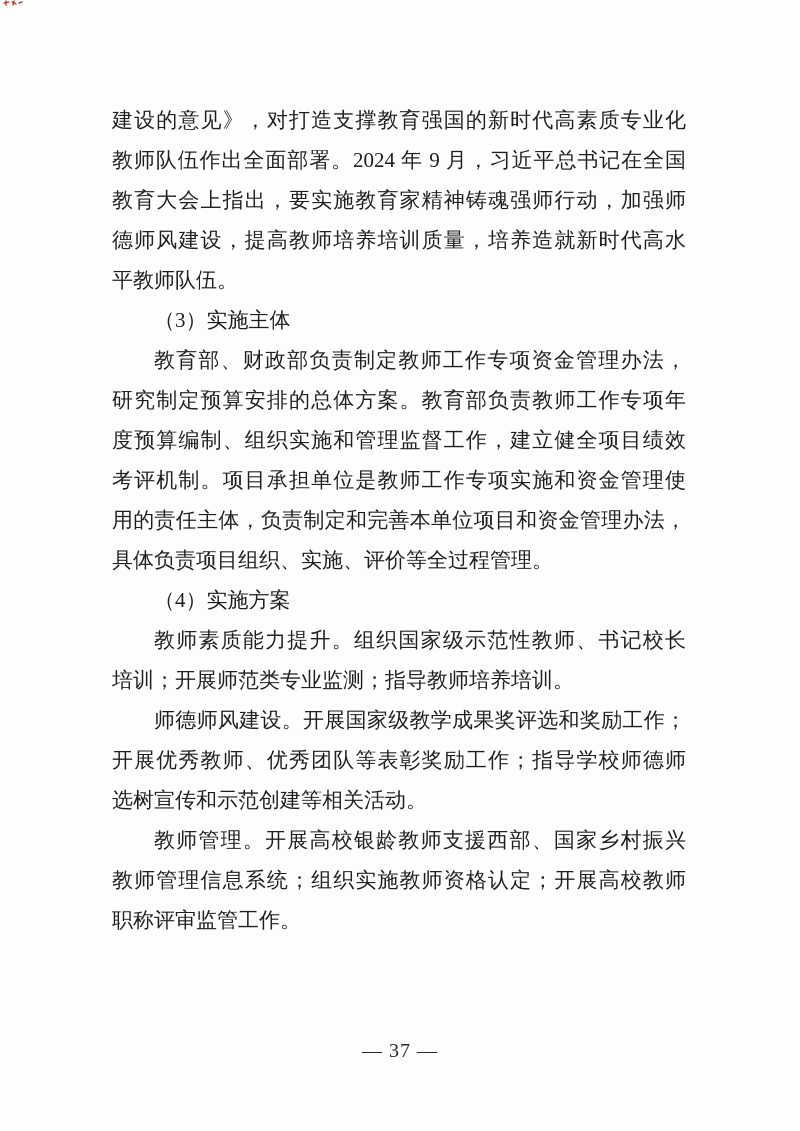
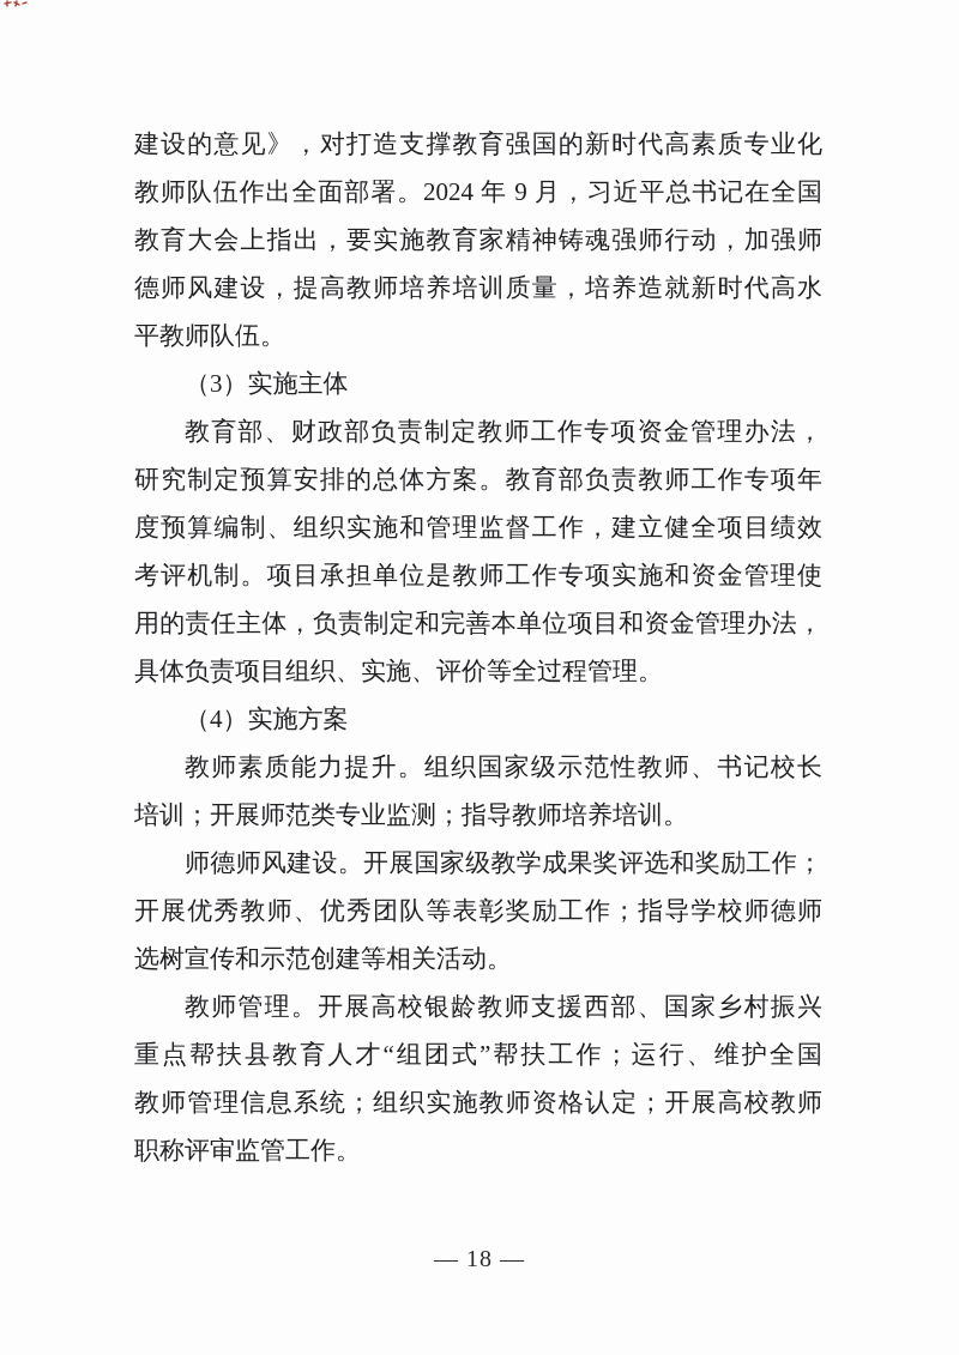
  建设的意见》，对打造支撑教育强国的新时代高素质专业化
  教师队伍作出全面部署。2024 年 9 月，习近平总书记在全国
  教育大会上指出，要实施教育家精神铸魂强师行动，加强师
  德师风建设，提高教师培养培训质量，培养造就新时代高水
  平教师队伍。
  （3）实施主体
  教育部、财政部负责制定教师工作专项资金管理办法，
  研究制定预算安排的总体方案。教育部负责教师工作专项年
  度预算编制、组织实施和管理监督工作，建立健全项目绩效
  考评机制。项目承担单位是教师工作专项实施和资金管理使
  用的责任主体，负责制定和完善本单位项目和资金管理办法，
  具体负责项目组织、实施、评价等全过程管理。
  （4）实施方案
  教师素质能力提升。组织国家级示范性教师、书记校长
  培训；开展师范类专业监测；指导教师培养培训。
  师德师风建设。开展国家级教学成果奖评选和奖励工作；
  开展优秀教师、优秀团队等表彰奖励工作；指导学校师德师
  选树宣传和示范创建等相关活动。
  教师管理。开展高校银龄教师支援西部、国家乡村振兴
+ 重点帮扶县教育人才“组团式”帮扶工作；运行、维护全国
  教师管理信息系统；组织实施教师资格认定；开展高校教师
  职称评审监管工作。
- — 37 —
+ — 18 —
